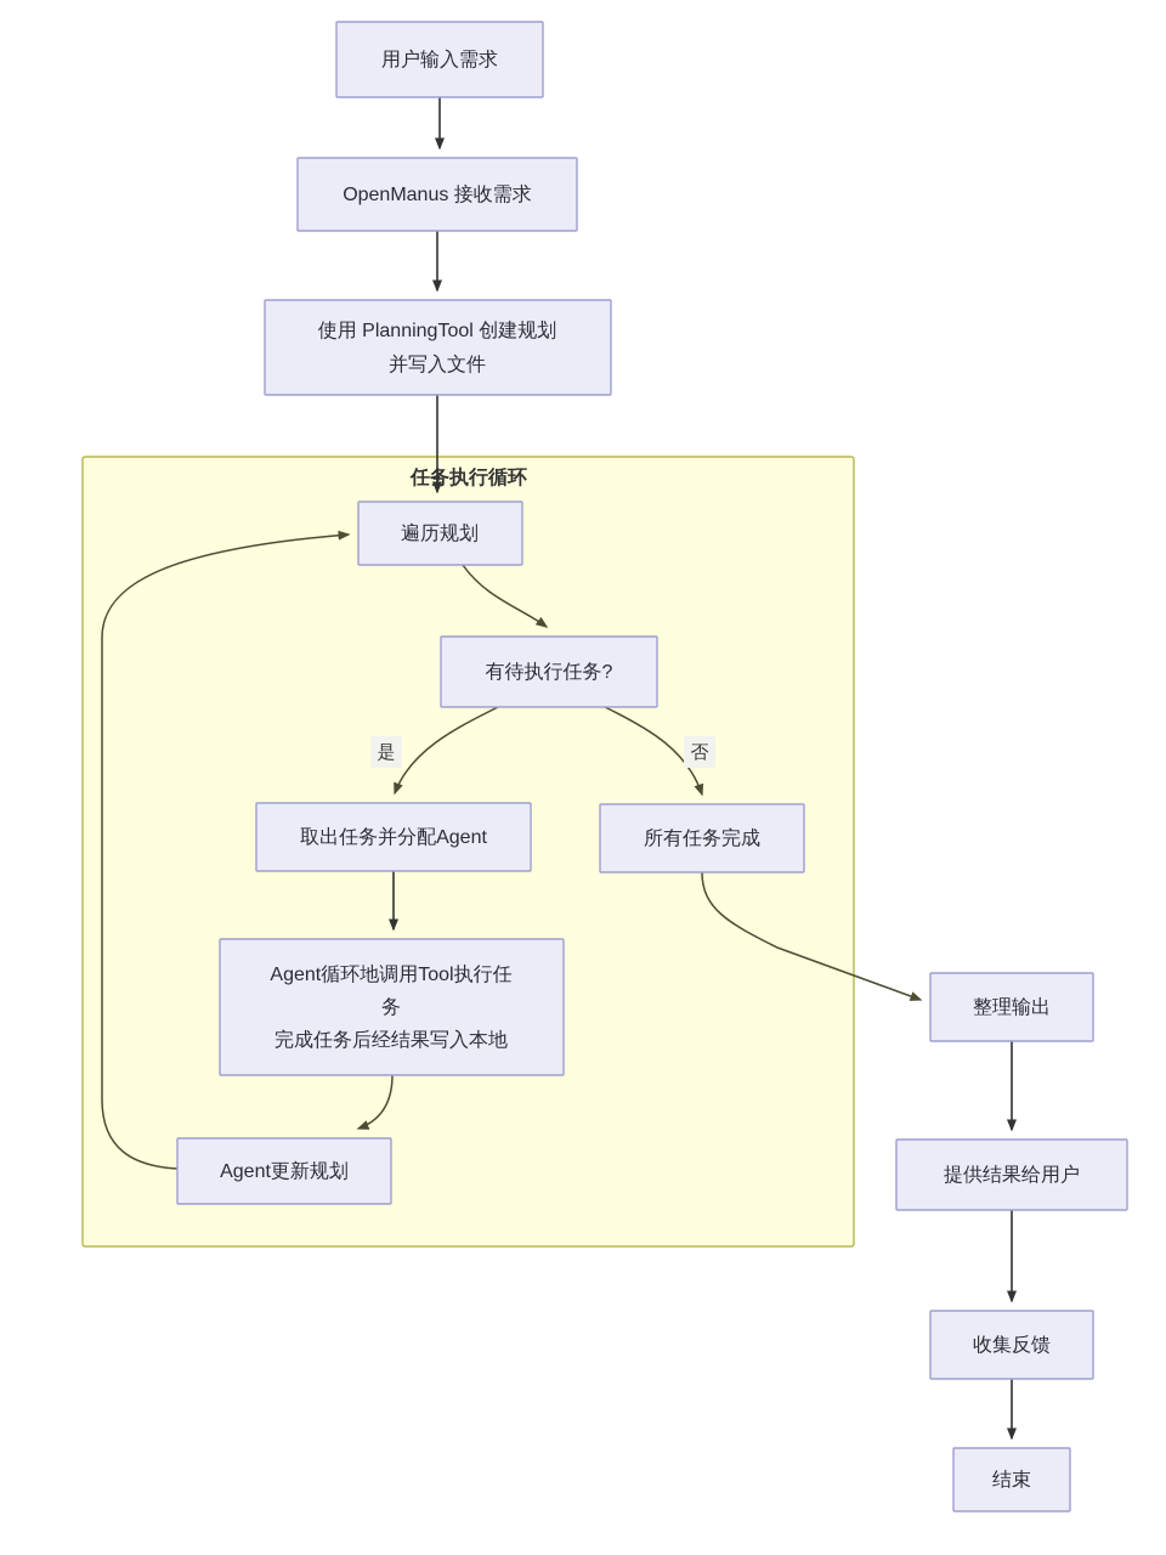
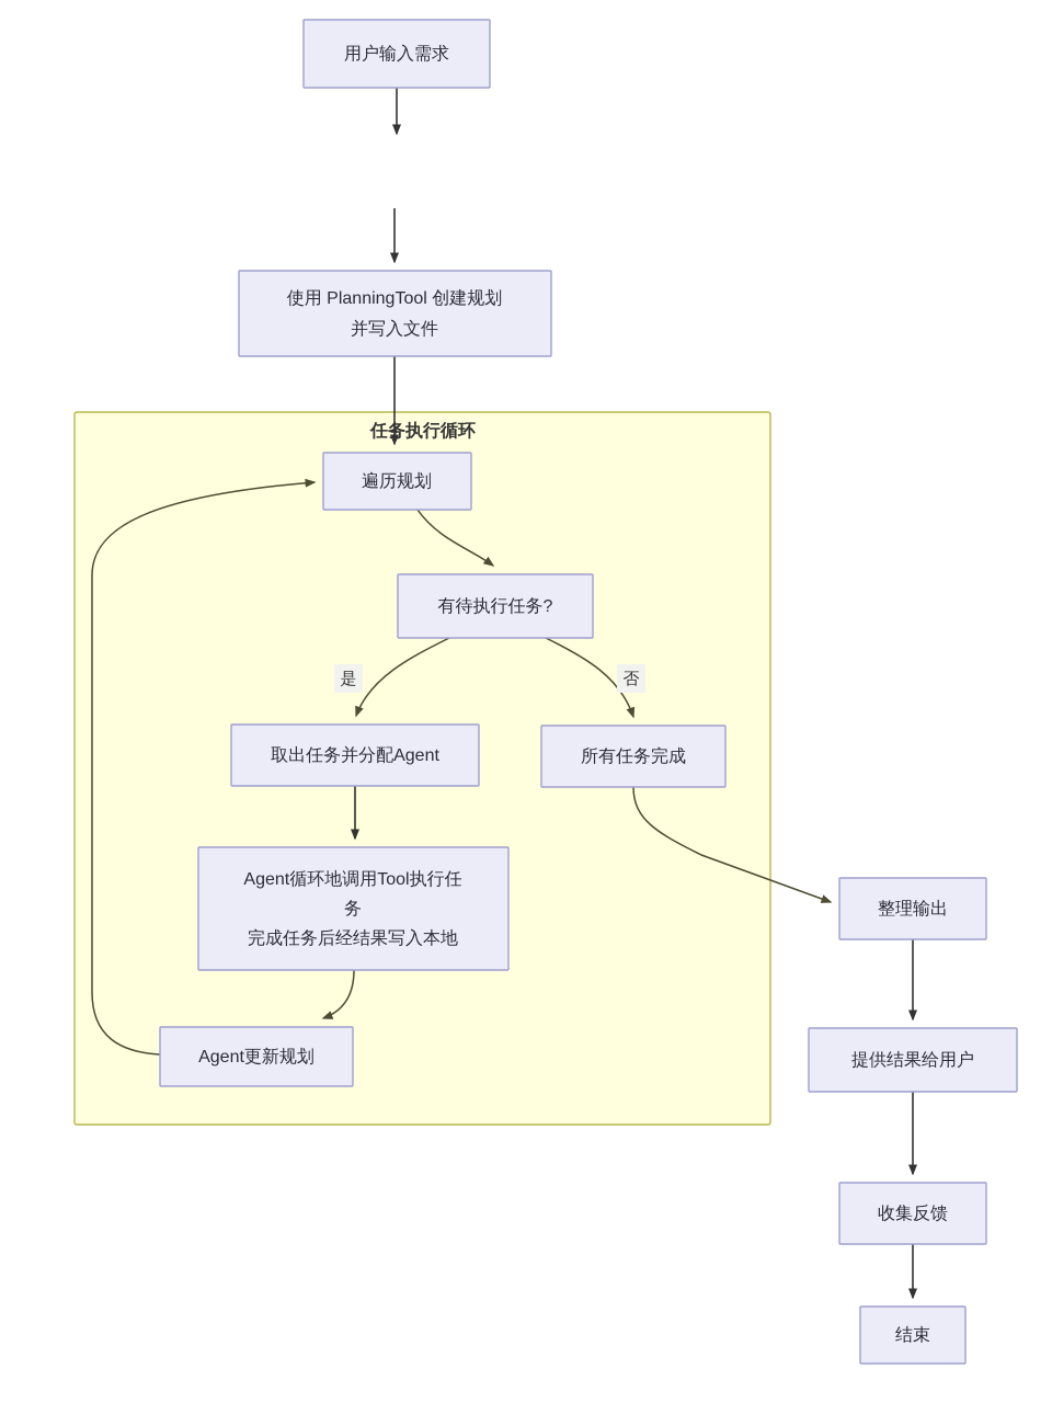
  任务执行循环
  是
  否
  用户输入需求
- OpenManus 接收需求
  使用 PlanningTool 创建规划
  并写入文件
  遍历规划
  有待执行任务?
  取出任务并分配Agent
  Agent循环地调用Tool执行任
  务
  完成任务后经结果写入本地
  Agent更新规划
  所有任务完成
  整理输出
  提供结果给用户
  收集反馈
  结束
